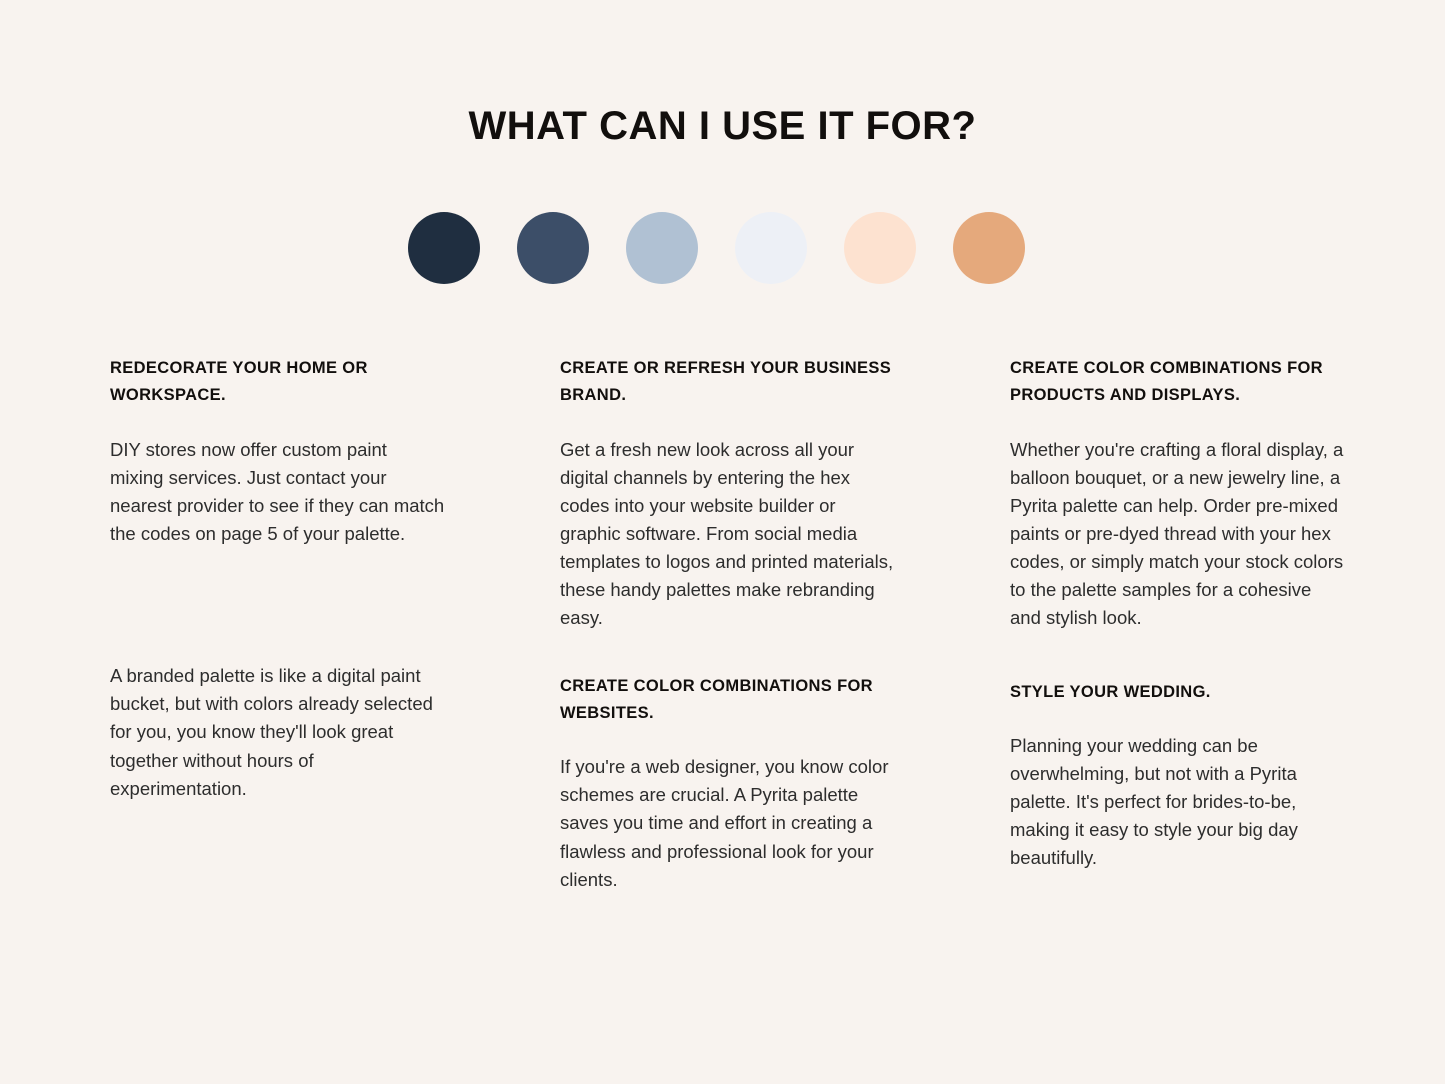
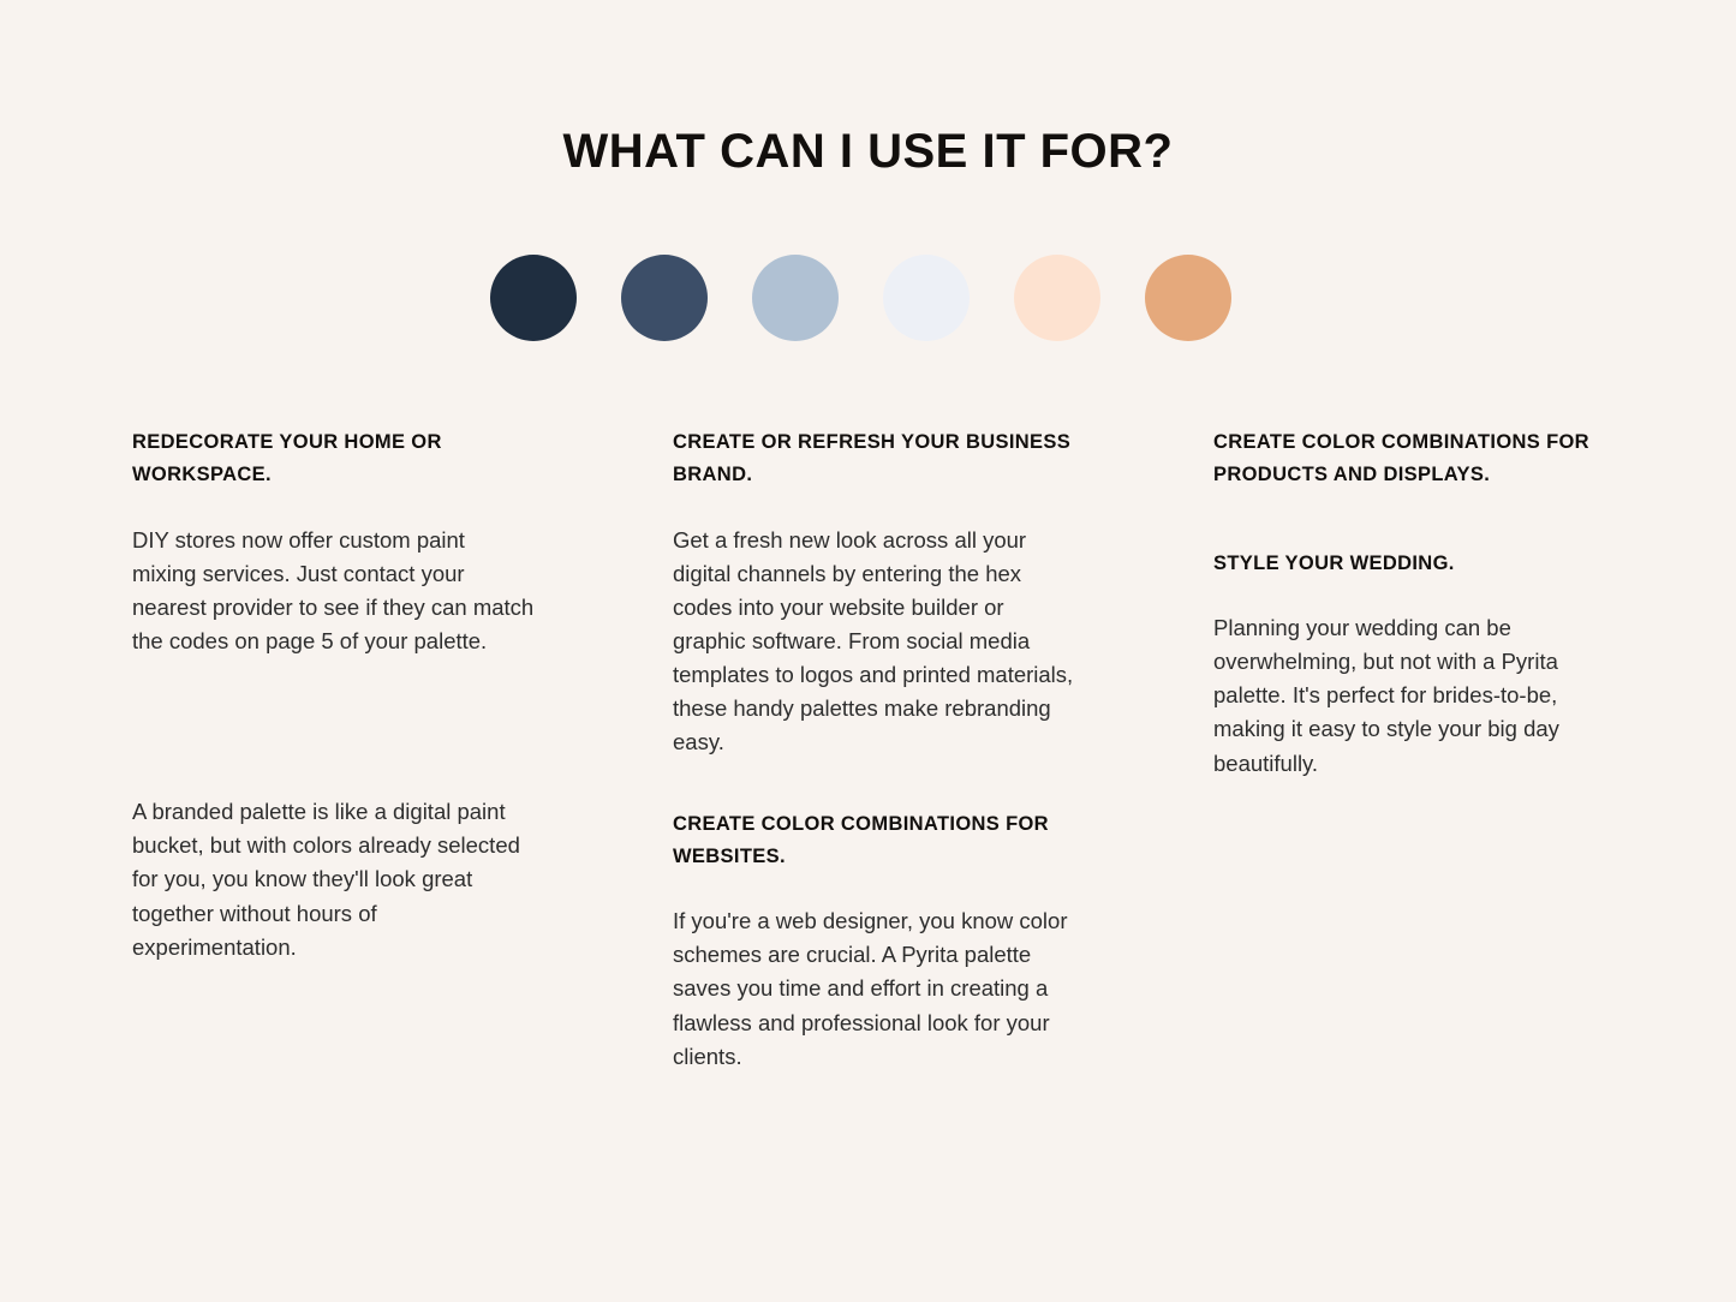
  WHAT CAN I USE IT FOR?
  REDECORATE YOUR HOME OR WORKSPACE.
  DIY stores now offer custom paint mixing services. Just contact your nearest provider to see if they can match the codes on page 5 of your palette.
  A branded palette is like a digital paint bucket, but with colors already selected for you, you know they'll look great together without hours of experimentation.
  CREATE OR REFRESH YOUR BUSINESS BRAND.
  Get a fresh new look across all your digital channels by entering the hex codes into your website builder or graphic software. From social media templates to logos and printed materials, these handy palettes make rebranding easy.
  CREATE COLOR COMBINATIONS FOR WEBSITES.
  If you're a web designer, you know color schemes are crucial. A Pyrita palette saves you time and effort in creating a flawless and professional look for your clients.
  CREATE COLOR COMBINATIONS FOR PRODUCTS AND DISPLAYS.
- Whether you're crafting a floral display, a balloon bouquet, or a new jewelry line, a Pyrita palette can help. Order pre-mixed paints or pre-dyed thread with your hex codes, or simply match your stock colors to the palette samples for a cohesive and stylish look.
  STYLE YOUR WEDDING.
  Planning your wedding can be overwhelming, but not with a Pyrita palette. It's perfect for brides-to-be, making it easy to style your big day beautifully.
